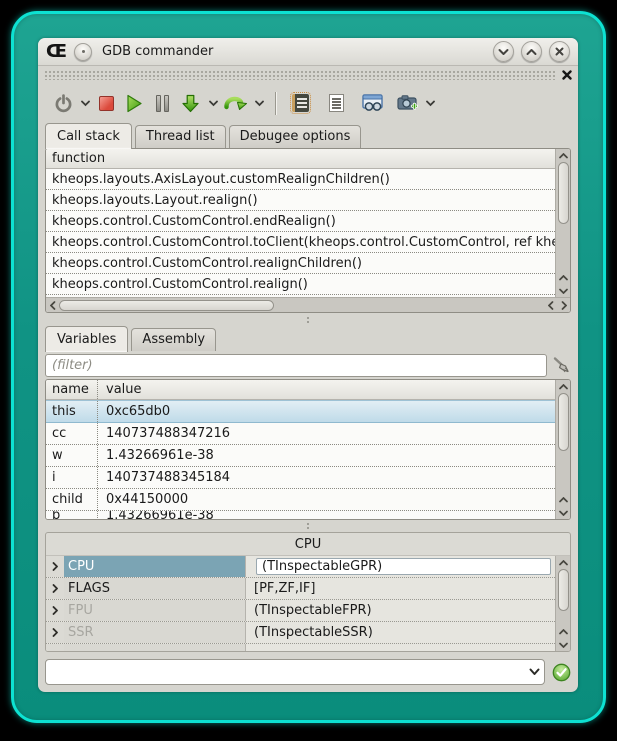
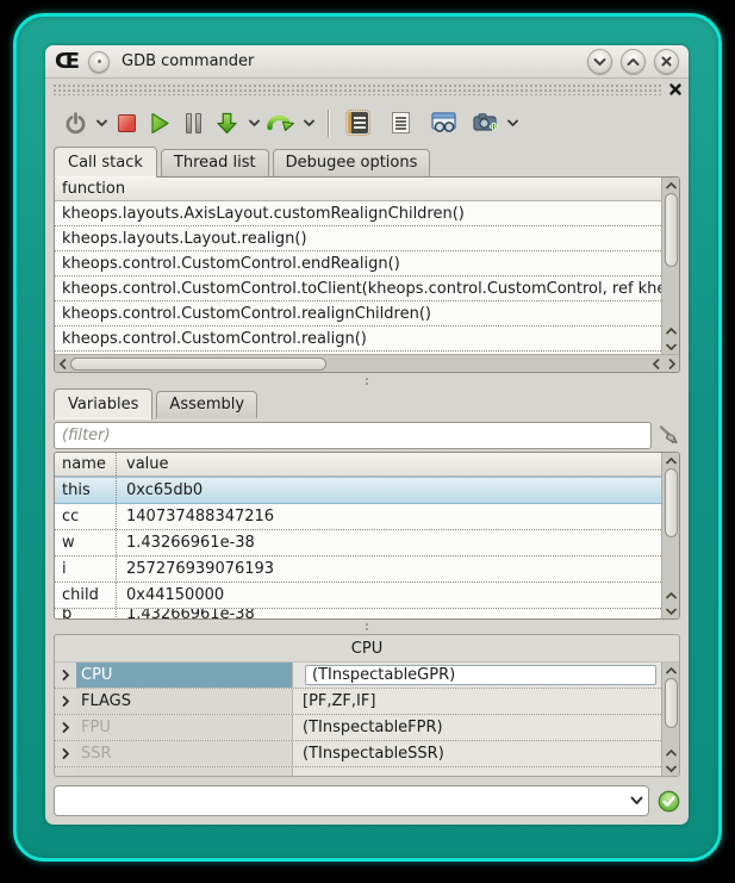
  Œ
  GDB commander
  Call stack
  Thread list
  Debugee options
  function
  kheops.layouts.AxisLayout.customRealignChildren()
  kheops.layouts.Layout.realign()
  kheops.control.CustomControl.endRealign()
  kheops.control.CustomControl.toClient(kheops.control.CustomControl, ref kh
  kheops.control.CustomControl.realignChildren()
  kheops.control.CustomControl.realign()
  Variables
  Assembly
  (filter)
  name
  value
  this
  0xc65db0
  cc
  140737488347216
  w
  1.43266961e-38
  i
- 140737488345184
+ 257276939076193
  child
  0x44150000
  b
  1.43266961e-38
  CPU
  CPU
  (TInspectableGPR)
  FLAGS
  [PF,ZF,IF]
  FPU
  (TInspectableFPR)
  SSR
  (TInspectableSSR)
